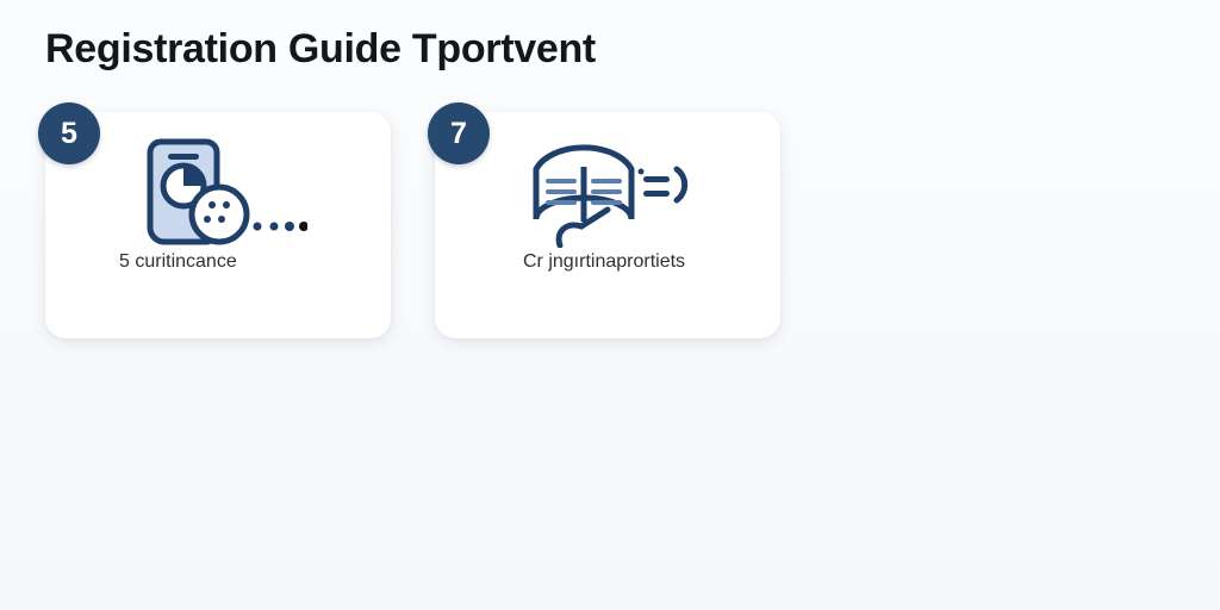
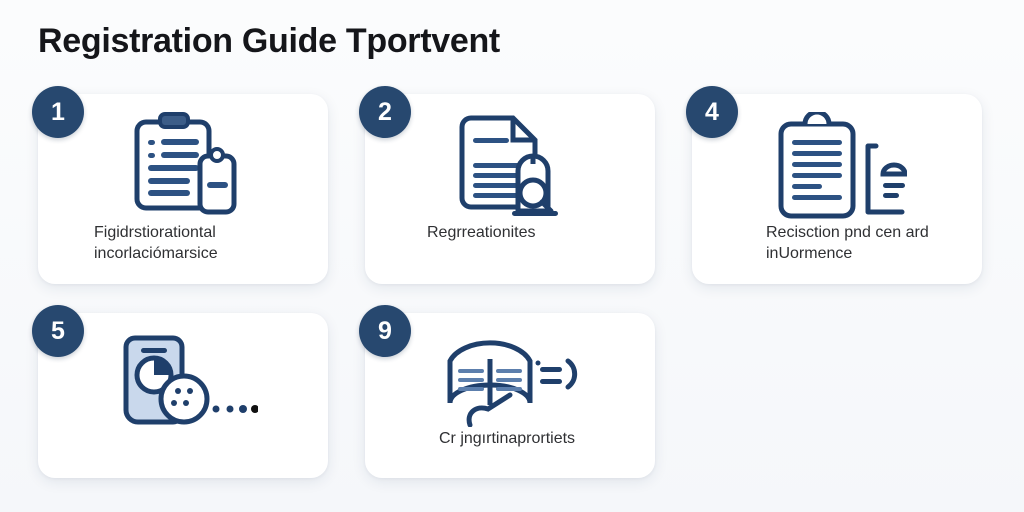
  Registration Guide Tportvent
+ 1
+ Figidrstiorationtal incorlaciómarsice
+ 2
+ Regrreationites
+ 4
+ Recisction pnd cen ard inUormence
  5
- 5 curitincance
- 7
+ 9
  Cr jngırtinaprortiets
